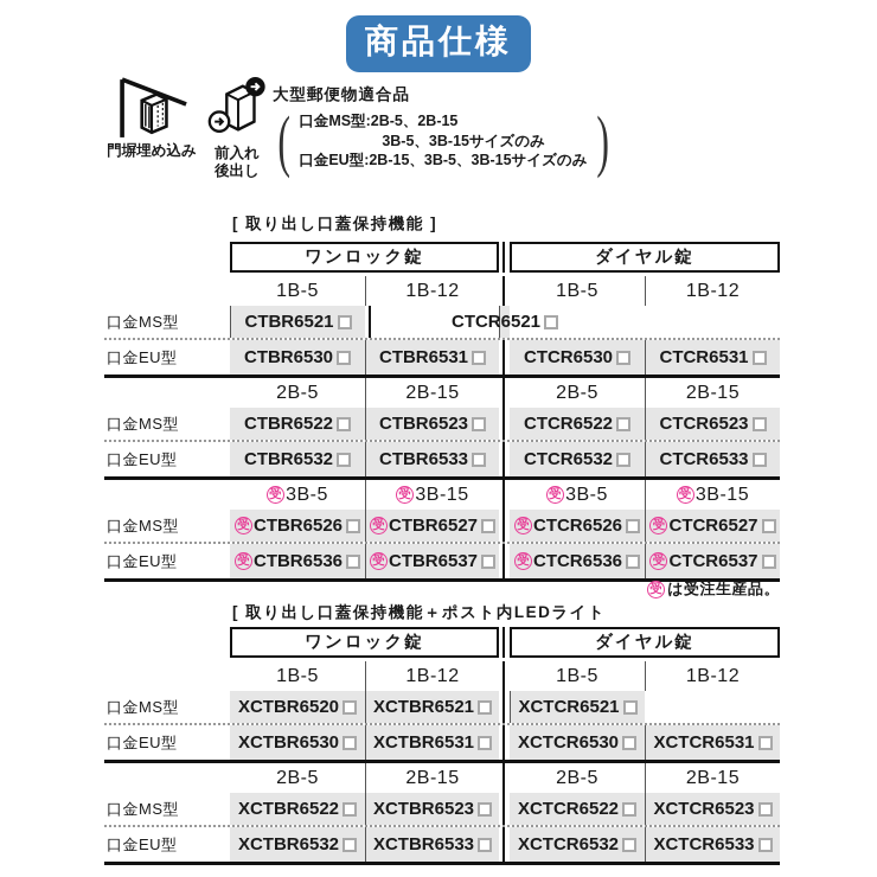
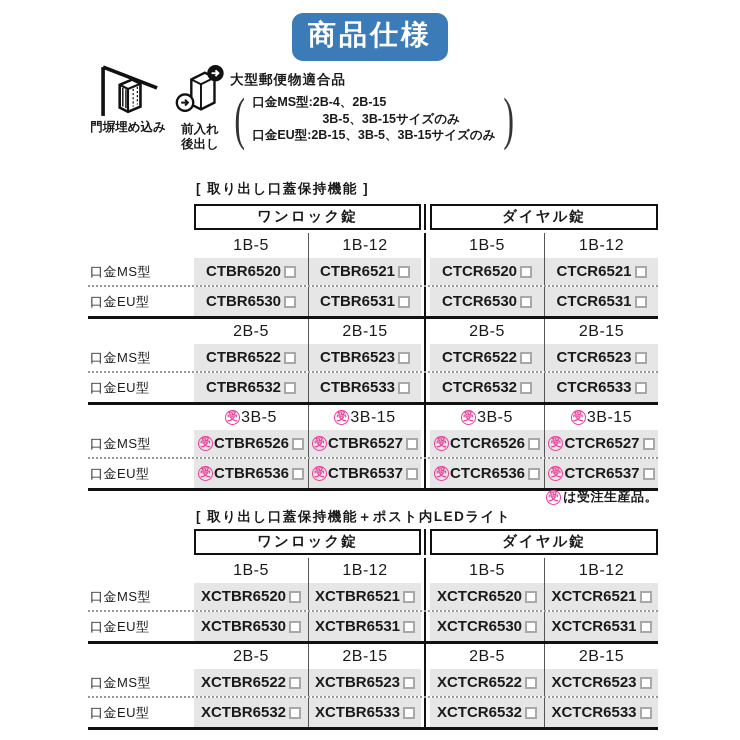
  商品仕様
  門塀埋め込み
  前入れ
  後出し
  大型郵便物適合品
  (
- 口金MS型:2B-5、2B-15
+ 口金MS型:2B-4、2B-15
  3B-5、3B-15サイズのみ
  口金EU型:2B-15、3B-5、3B-15サイズのみ
  )
  [ 取り出し口蓋保持機能 ]
  ワンロック錠
  ダイヤル錠
  1B-5
  1B-12
  1B-5
  1B-12
  口金MS型
+ CTBR6520
  CTBR6521
+ CTCR6520
  CTCR6521
  口金EU型
  CTBR6530
  CTBR6531
  CTCR6530
  CTCR6531
  2B-5
  2B-15
  2B-5
  2B-15
  口金MS型
  CTBR6522
  CTBR6523
  CTCR6522
  CTCR6523
  口金EU型
  CTBR6532
  CTBR6533
  CTCR6532
  CTCR6533
  受
  3B-5
  受
  3B-15
  受
  3B-5
  受
  3B-15
  口金MS型
  受
  CTBR6526
  受
  CTBR6527
  受
  CTCR6526
  受
  CTCR6527
  口金EU型
  受
  CTBR6536
  受
  CTBR6537
  受
  CTCR6536
  受
  CTCR6537
  受
  は受注生産品。
  [ 取り出し口蓋保持機能＋ポスト内LEDライト
  ワンロック錠
  ダイヤル錠
  1B-5
  1B-12
  1B-5
  1B-12
  口金MS型
  XCTBR6520
  XCTBR6521
+ XCTCR6520
  XCTCR6521
  口金EU型
  XCTBR6530
  XCTBR6531
  XCTCR6530
  XCTCR6531
  2B-5
  2B-15
  2B-5
  2B-15
  口金MS型
  XCTBR6522
  XCTBR6523
  XCTCR6522
  XCTCR6523
  口金EU型
  XCTBR6532
  XCTBR6533
  XCTCR6532
  XCTCR6533
